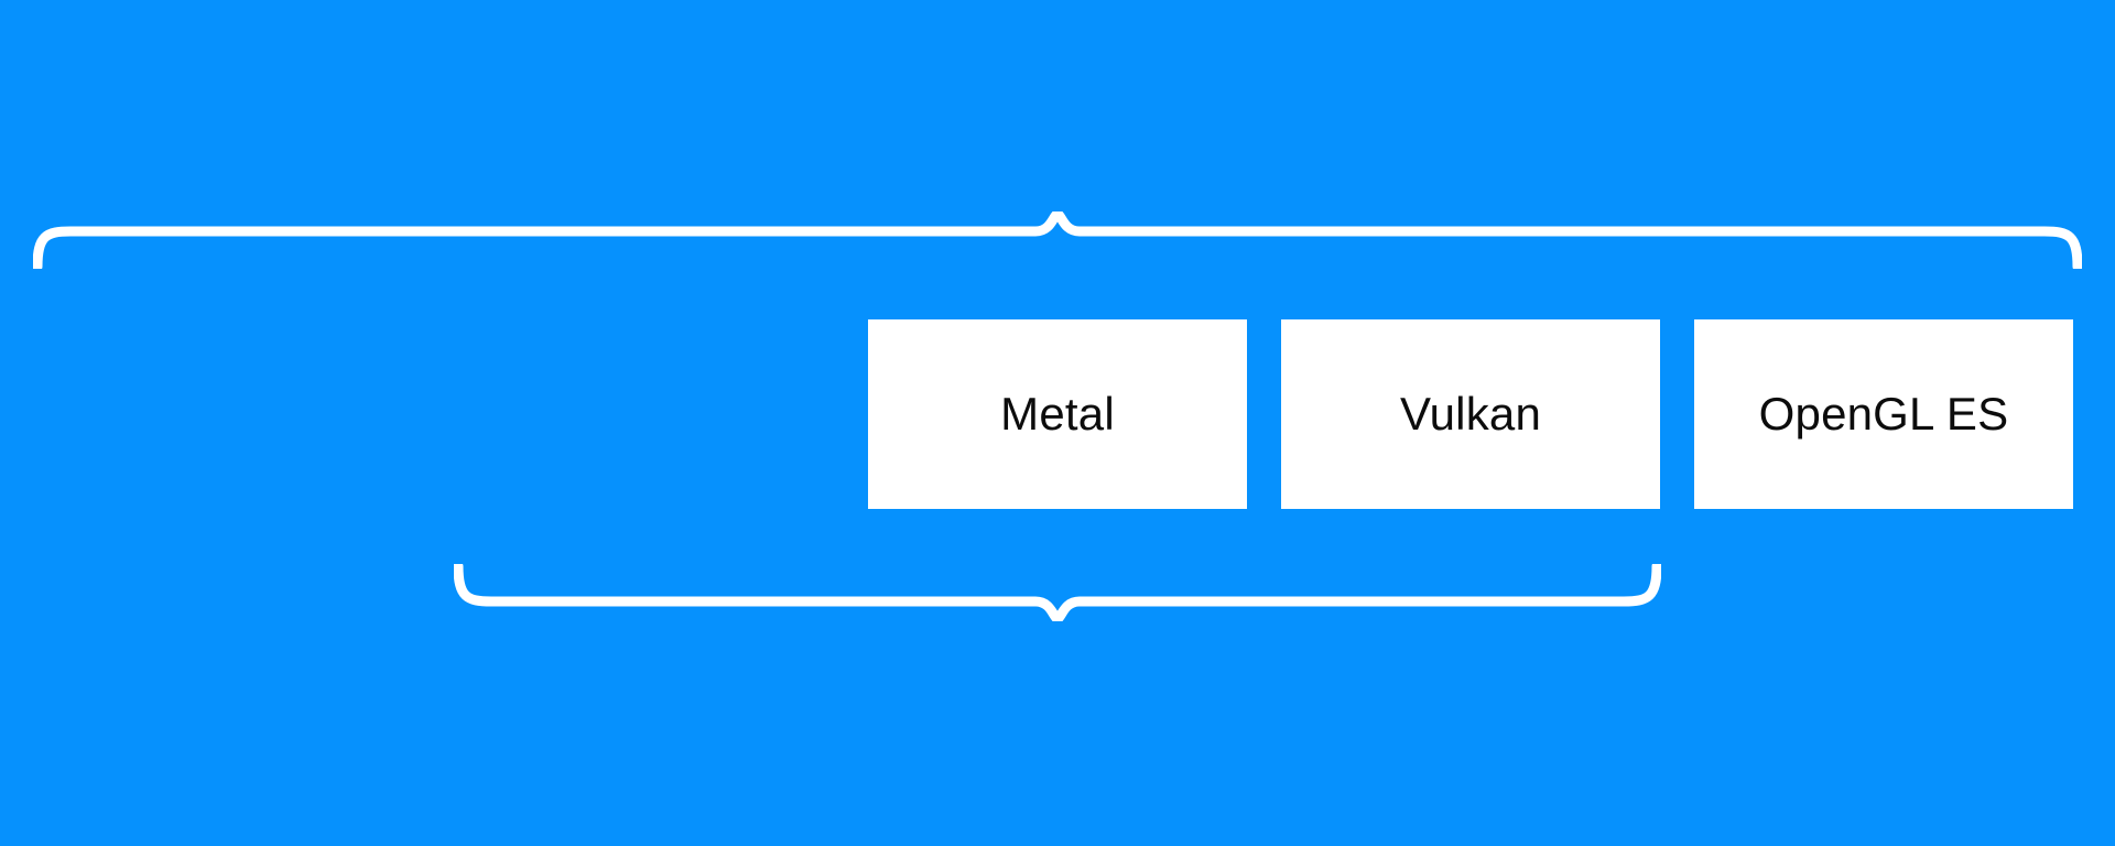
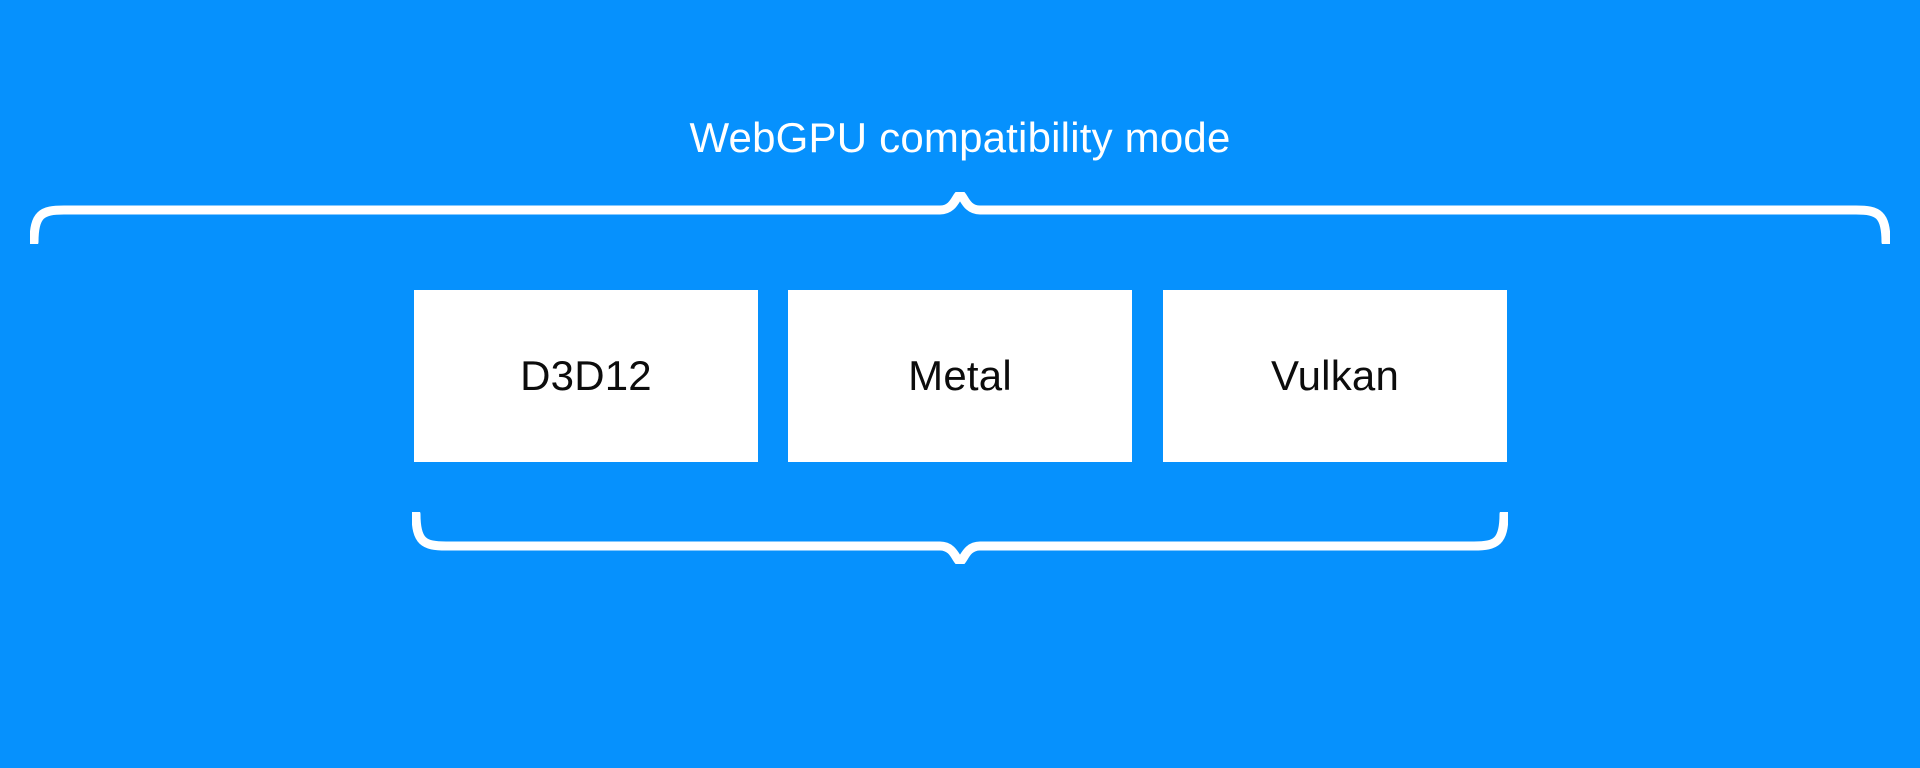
+ WebGPU compatibility mode
+ D3D12
  Metal
  Vulkan
- OpenGL ES
